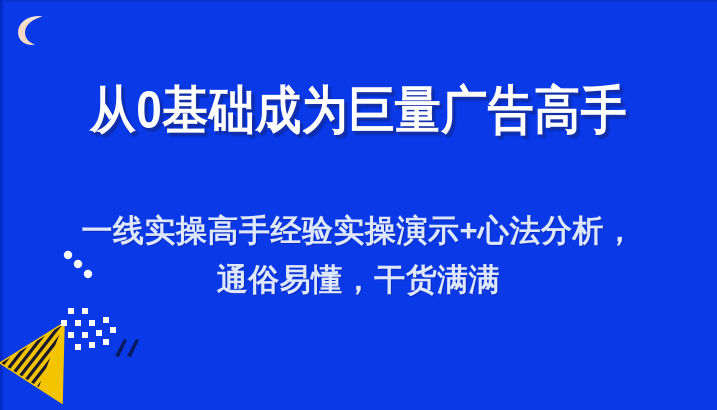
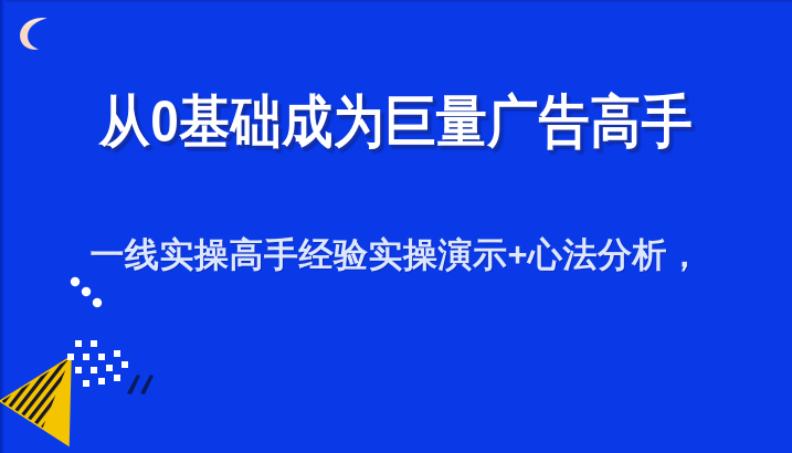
  从0基础成为巨量广告高手
  一线实操高手经验实操演示+心法分析，
- 通俗易懂，干货满满
